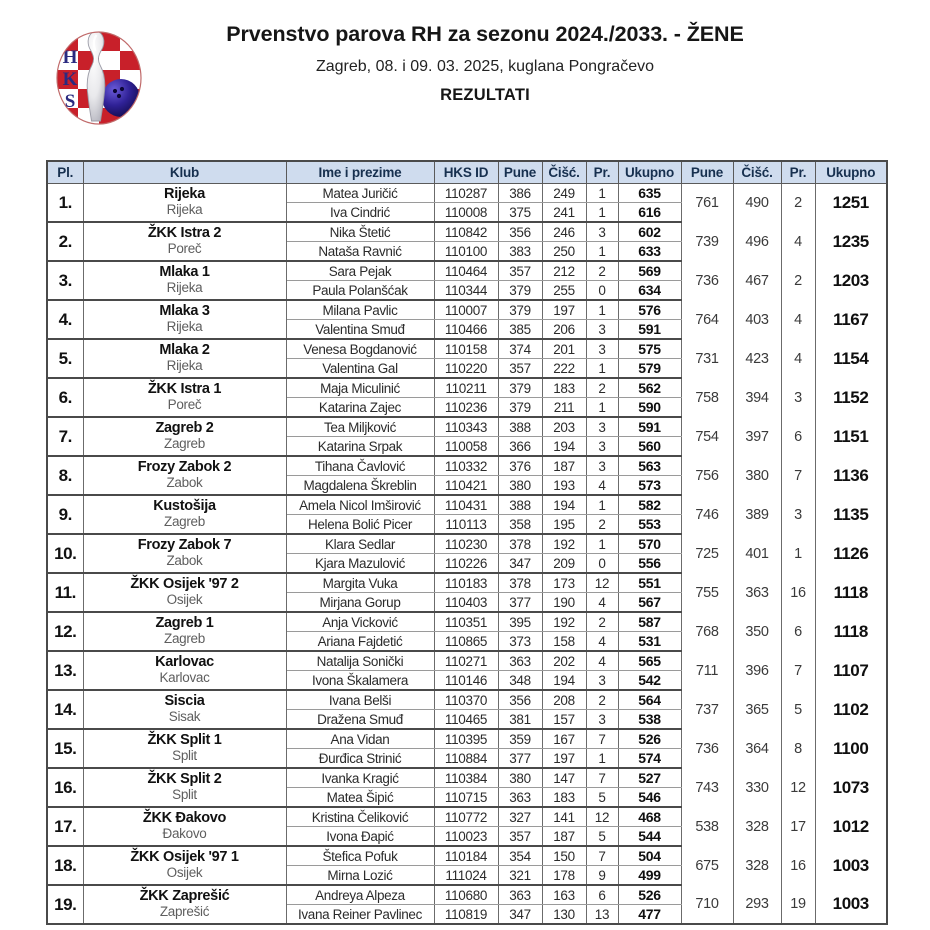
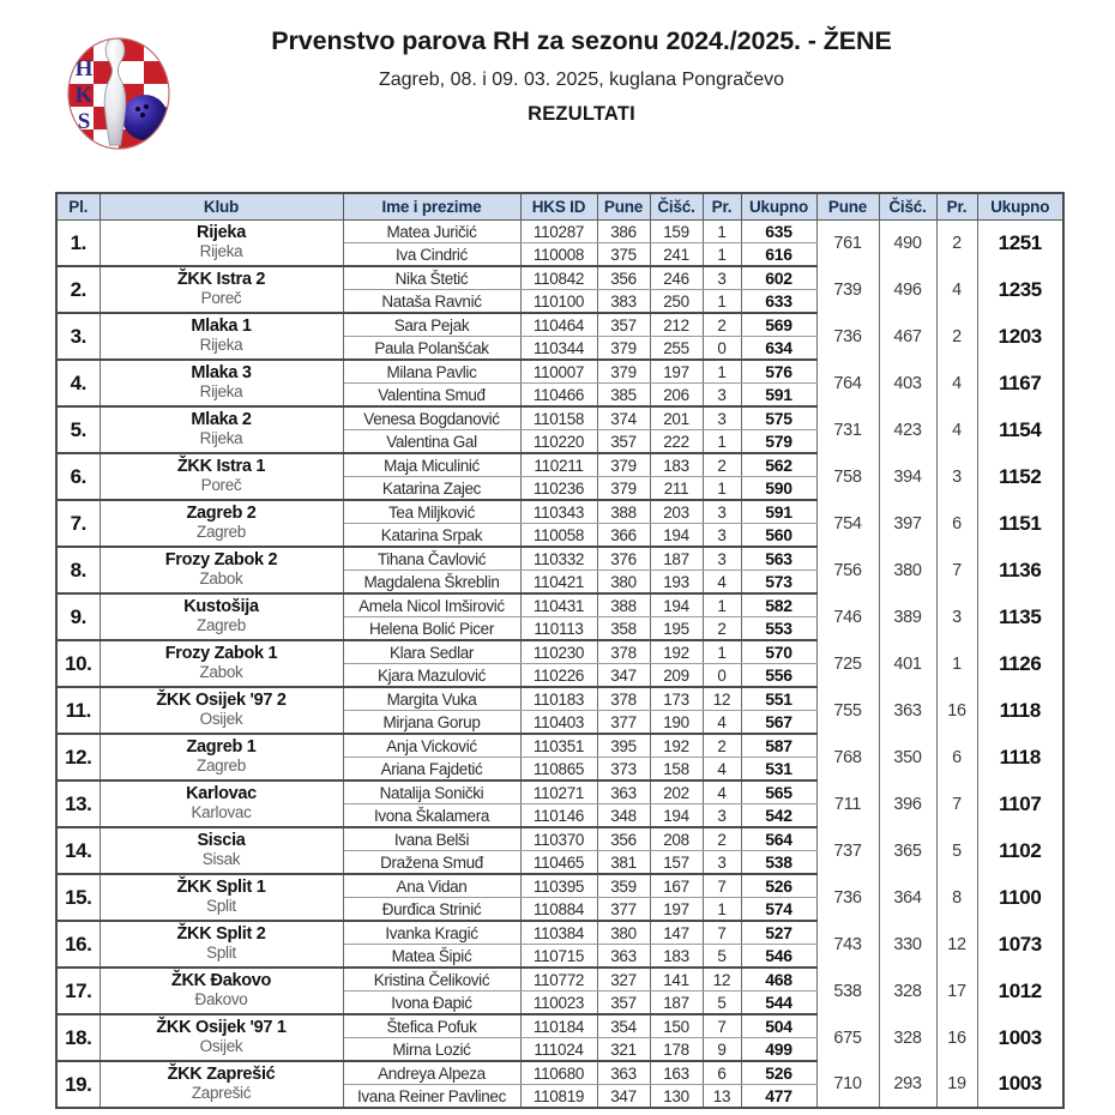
  H
  K
  S
- Prvenstvo parova RH za sezonu 2024./2033. - ŽENE
+ Prvenstvo parova RH za sezonu 2024./2025. - ŽENE
  Zagreb, 08. i 09. 03. 2025, kuglana Pongračevo
  REZULTATI
  Pl.	Klub	Ime i prezime	HKS ID	Pune	Čišć.	Pr.	Ukupno	Pune	Čišć.	Pr.	Ukupno
- 1.	RijekaRijeka	Matea Juričić	110287	386	249	1	635	761	490	2	1251
+ 1.	RijekaRijeka	Matea Juričić	110287	386	159	1	635	761	490	2	1251
  Iva Cindrić	110008	375	241	1	616
  2.	ŽKK Istra 2Poreč	Nika Štetić	110842	356	246	3	602	739	496	4	1235
  Nataša Ravnić	110100	383	250	1	633
  3.	Mlaka 1Rijeka	Sara Pejak	110464	357	212	2	569	736	467	2	1203
  Paula Polanšćak	110344	379	255	0	634
  4.	Mlaka 3Rijeka	Milana Pavlic	110007	379	197	1	576	764	403	4	1167
  Valentina Smuđ	110466	385	206	3	591
  5.	Mlaka 2Rijeka	Venesa Bogdanović	110158	374	201	3	575	731	423	4	1154
  Valentina Gal	110220	357	222	1	579
  6.	ŽKK Istra 1Poreč	Maja Miculinić	110211	379	183	2	562	758	394	3	1152
  Katarina Zajec	110236	379	211	1	590
  7.	Zagreb 2Zagreb	Tea Miljković	110343	388	203	3	591	754	397	6	1151
  Katarina Srpak	110058	366	194	3	560
  8.	Frozy Zabok 2Zabok	Tihana Čavlović	110332	376	187	3	563	756	380	7	1136
  Magdalena Škreblin	110421	380	193	4	573
  9.	KustošijaZagreb	Amela Nicol Imširović	110431	388	194	1	582	746	389	3	1135
  Helena Bolić Picer	110113	358	195	2	553
- 10.	Frozy Zabok 7Zabok	Klara Sedlar	110230	378	192	1	570	725	401	1	1126
+ 10.	Frozy Zabok 1Zabok	Klara Sedlar	110230	378	192	1	570	725	401	1	1126
  Kjara Mazulović	110226	347	209	0	556
  11.	ŽKK Osijek '97 2Osijek	Margita Vuka	110183	378	173	12	551	755	363	16	1118
  Mirjana Gorup	110403	377	190	4	567
  12.	Zagreb 1Zagreb	Anja Vicković	110351	395	192	2	587	768	350	6	1118
  Ariana Fajdetić	110865	373	158	4	531
  13.	KarlovacKarlovac	Natalija Sonički	110271	363	202	4	565	711	396	7	1107
  Ivona Škalamera	110146	348	194	3	542
  14.	SisciaSisak	Ivana Belši	110370	356	208	2	564	737	365	5	1102
  Dražena Smuđ	110465	381	157	3	538
  15.	ŽKK Split 1Split	Ana Vidan	110395	359	167	7	526	736	364	8	1100
  Đurđica Strinić	110884	377	197	1	574
  16.	ŽKK Split 2Split	Ivanka Kragić	110384	380	147	7	527	743	330	12	1073
  Matea Šipić	110715	363	183	5	546
  17.	ŽKK ĐakovoĐakovo	Kristina Čeliković	110772	327	141	12	468	538	328	17	1012
  Ivona Đapić	110023	357	187	5	544
  18.	ŽKK Osijek '97 1Osijek	Štefica Pofuk	110184	354	150	7	504	675	328	16	1003
  Mirna Lozić	111024	321	178	9	499
  19.	ŽKK ZaprešićZaprešić	Andreya Alpeza	110680	363	163	6	526	710	293	19	1003
  Ivana Reiner Pavlinec	110819	347	130	13	477
